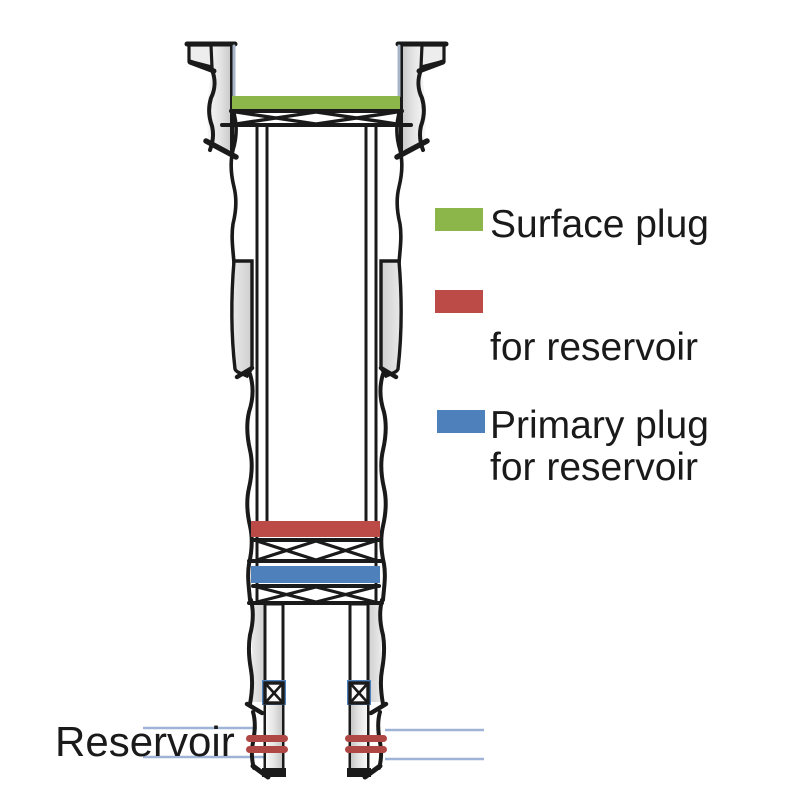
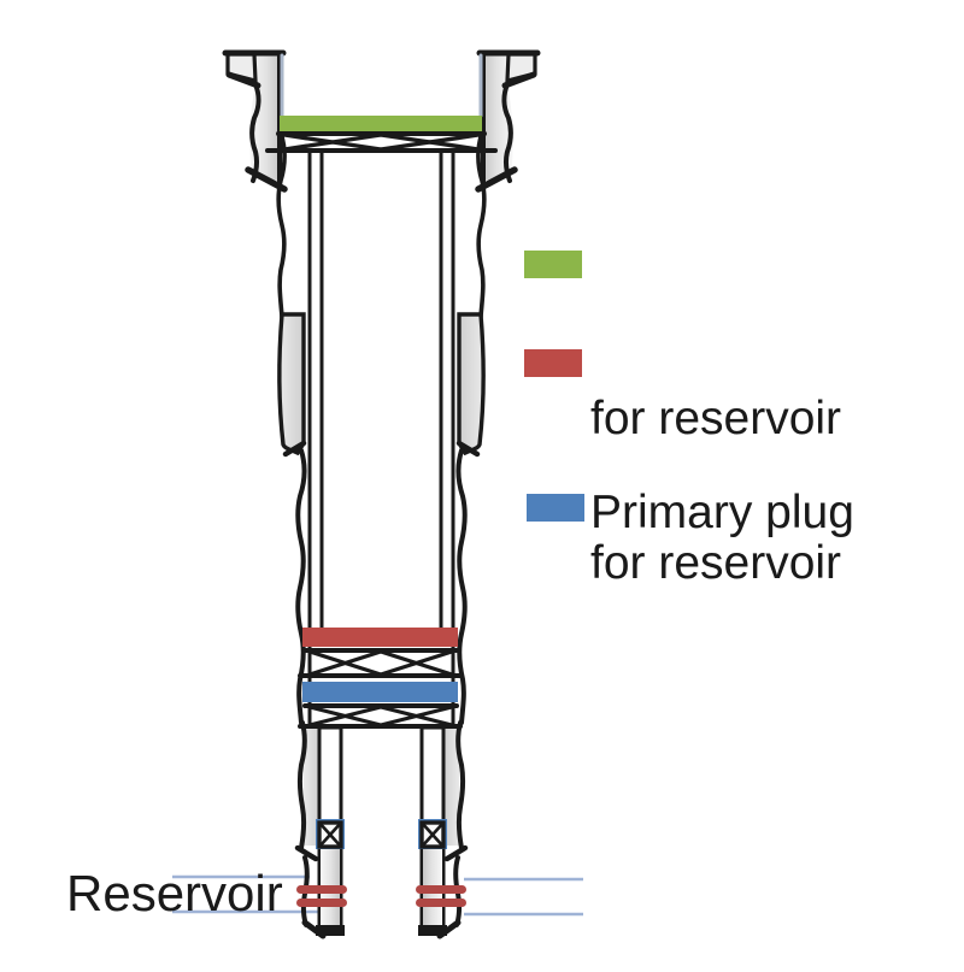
- Surface plug
  for reservoir
  Primary plug
  for reservoir
  Reservoir
